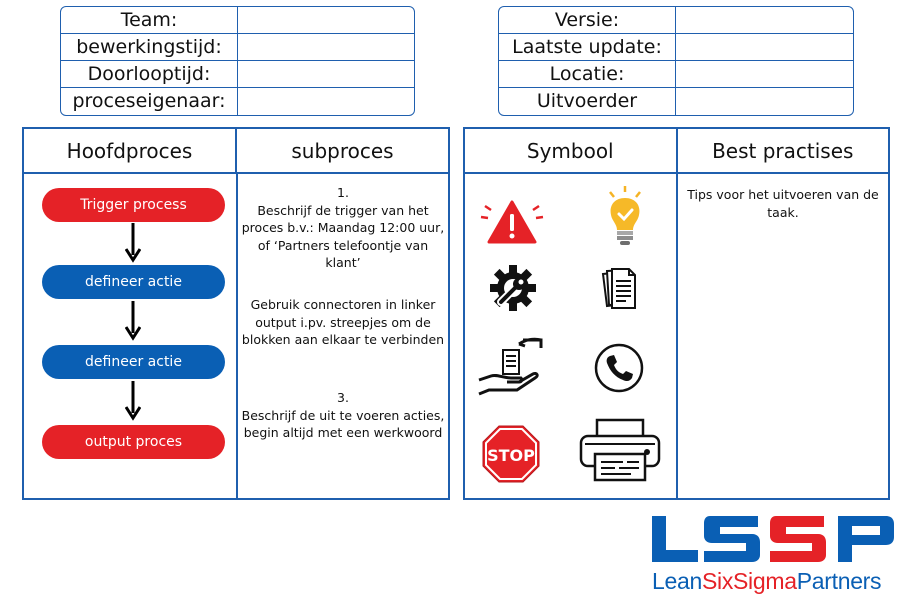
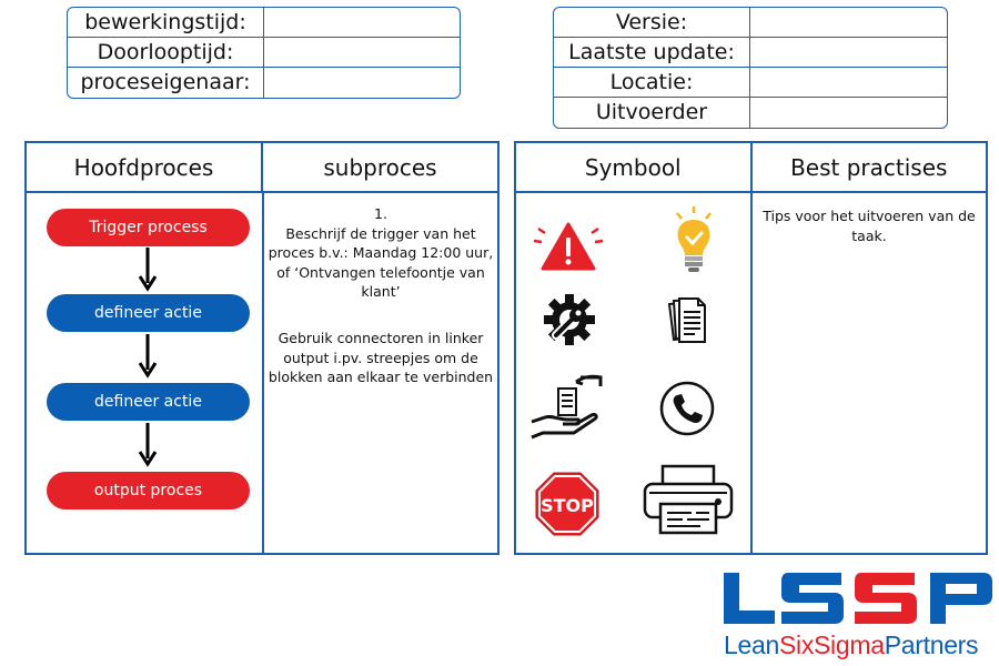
- Team:
  bewerkingstijd:
  Doorlooptijd:
  proceseigenaar:
  Versie:
  Laatste update:
  Locatie:
  Uitvoerder
  Hoofdproces
  subproces
  Trigger process
  defineer actie
  defineer actie
  output proces
  1.
- Beschrijf de trigger van het proces b.v.: Maandag 12:00 uur, of ‘Partners telefoontje van klant’
+ Beschrijf de trigger van het proces b.v.: Maandag 12:00 uur, of ‘Ontvangen telefoontje van klant’
  Gebruik connectoren in linker output i.pv. streepjes om de blokken aan elkaar te verbinden
- 3.
- Beschrijf de uit te voeren acties, begin altijd met een werkwoord
  Symbool
  Best practises
  STOP
  Tips voor het uitvoeren van de taak.
  LeanSixSigmaPartners
